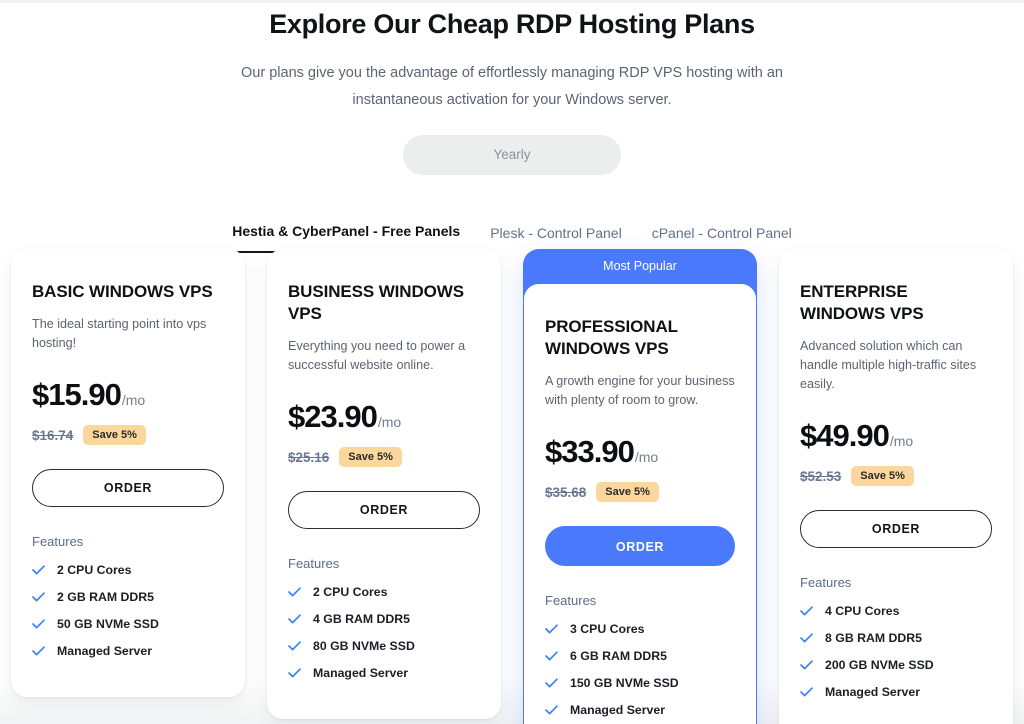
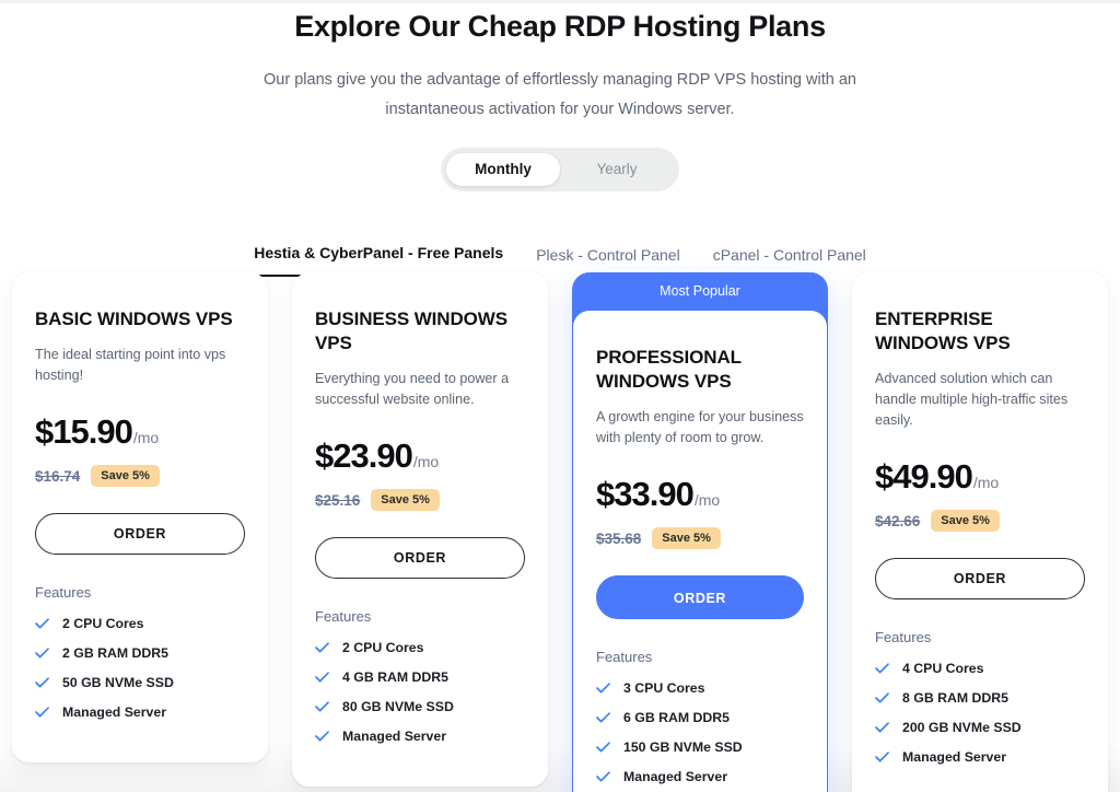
  Explore Our Cheap RDP Hosting Plans
  Our plans give you the advantage of effortlessly managing RDP VPS hosting with an instantaneous activation for your Windows server.
+ Monthly
  Yearly
  Hestia & CyberPanel - Free Panels
  Plesk - Control Panel
  cPanel - Control Panel
  BASIC WINDOWS VPS
  The ideal starting point into vps hosting!
  $15.90
  /mo
  $16.74
  Save 5%
  ORDER
  Features
  2 CPU Cores
  2 GB RAM DDR5
  50 GB NVMe SSD
  Managed Server
  BUSINESS WINDOWS VPS
  Everything you need to power a successful website online.
  $23.90
  /mo
  $25.16
  Save 5%
  ORDER
  Features
  2 CPU Cores
  4 GB RAM DDR5
  80 GB NVMe SSD
  Managed Server
  Most Popular
  PROFESSIONAL WINDOWS VPS
  A growth engine for your business with plenty of room to grow.
  $33.90
  /mo
  $35.68
  Save 5%
  ORDER
  Features
  3 CPU Cores
  6 GB RAM DDR5
  150 GB NVMe SSD
  Managed Server
  ENTERPRISE WINDOWS VPS
  Advanced solution which can handle multiple high-traffic sites easily.
  $49.90
  /mo
- $52.53
+ $42.66
  Save 5%
  ORDER
  Features
  4 CPU Cores
  8 GB RAM DDR5
  200 GB NVMe SSD
  Managed Server
